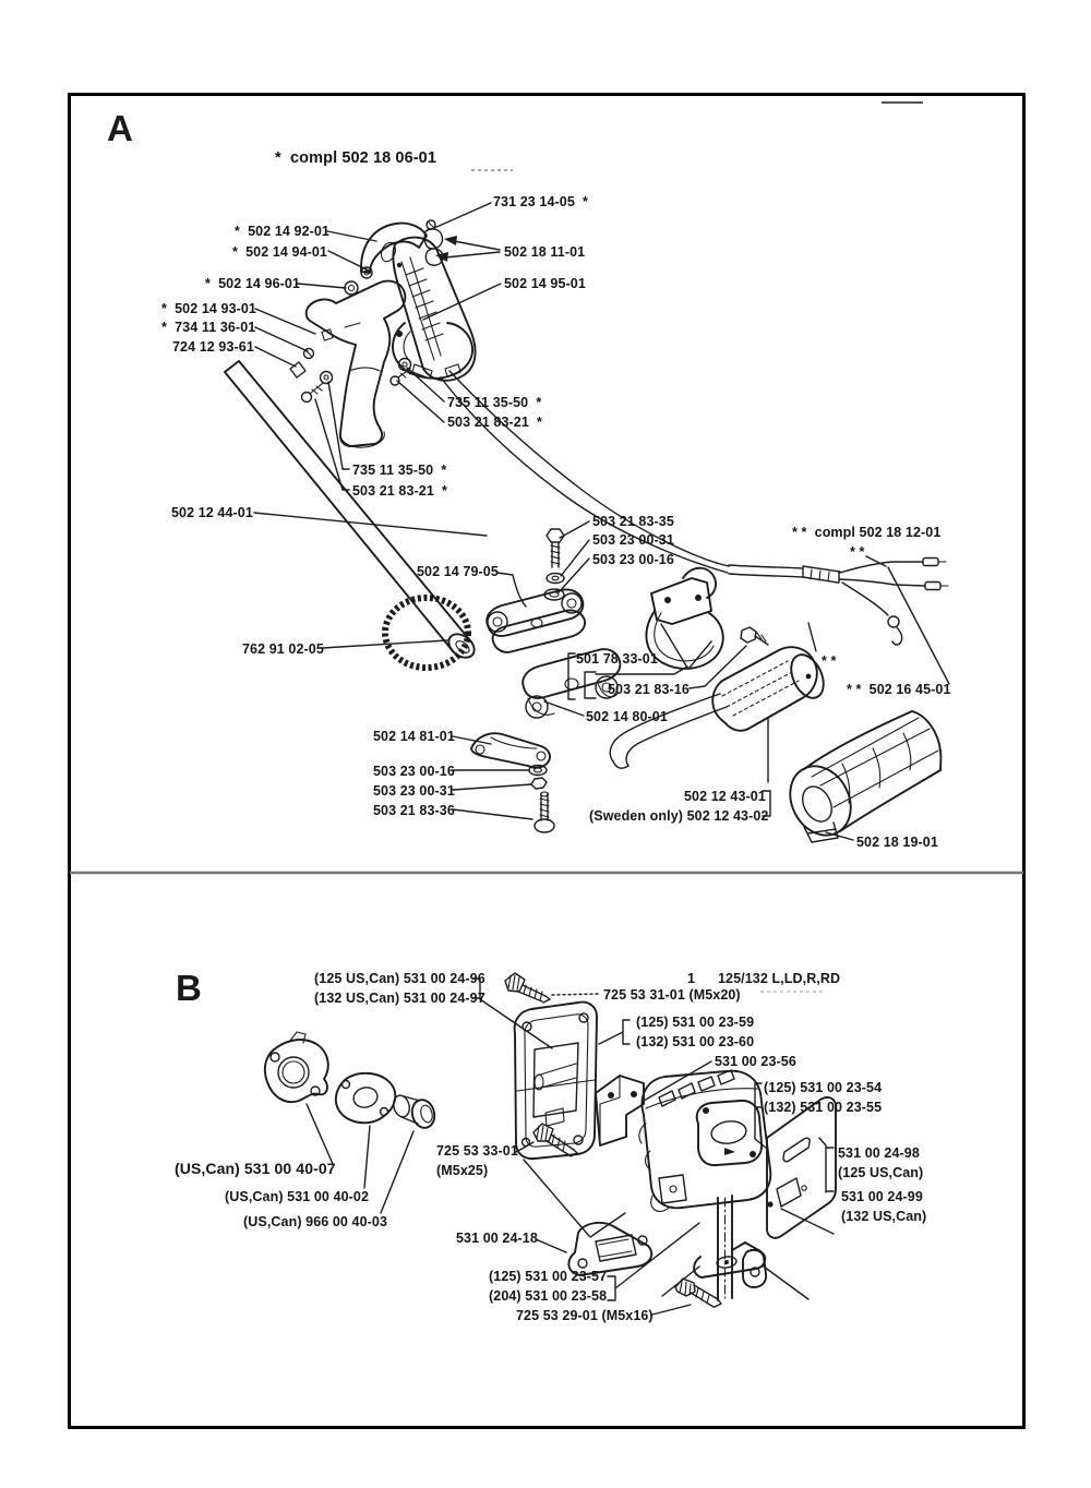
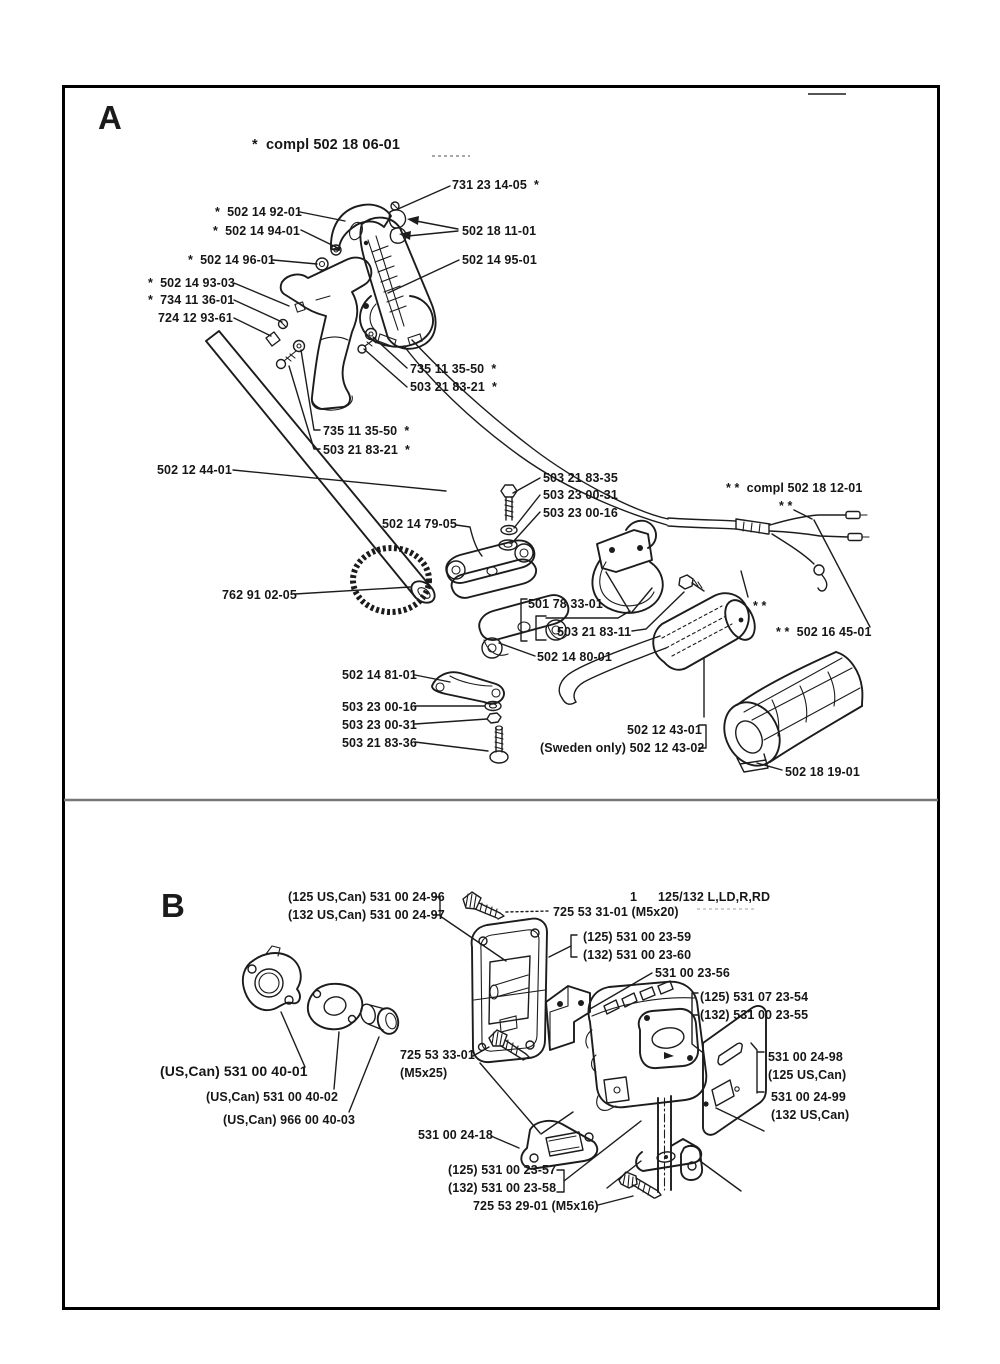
  A
  B
  * compl 502 18 06-01
  731 23 14-05 *
  * 502 14 92-01
  * 502 14 94-01
  502 18 11-01
  * 502 14 96-01
  502 14 95-01
- * 502 14 93-01
+ * 502 14 93-03
  * 734 11 36-01
  724 12 93-61
  735 11 35-50 *
  503 21 83-21 *
  735 11 35-50 *
  503 21 83-21 *
  502 12 44-01
  503 21 83-35
  503 23 00-31
  503 23 00-16
  * * compl 502 18 12-01
  * *
  502 14 79-05
  762 91 02-05
  501 78 33-01
  * *
- 503 21 83-16
+ 503 21 83-11
  * * 502 16 45-01
  502 14 80-01
  502 14 81-01
  503 23 00-16
  503 23 00-31
  503 21 83-36
  502 12 43-01
  (Sweden only) 502 12 43-02
  502 18 19-01
  (125 US,Can) 531 00 24-96
  (132 US,Can) 531 00 24-97
  1
  125/132 L,LD,R,RD
  725 53 31-01 (M5x20)
  (125) 531 00 23-59
  (132) 531 00 23-60
  531 00 23-56
- (125) 531 00 23-54
+ (125) 531 07 23-54
  (132) 531 00 23-55
  531 00 24-98
  (125 US,Can)
  531 00 24-99
  (132 US,Can)
- (US,Can) 531 00 40-07
+ (US,Can) 531 00 40-01
  (US,Can) 531 00 40-02
  (US,Can) 966 00 40-03
  725 53 33-01
  (M5x25)
  531 00 24-18
  (125) 531 00 23-57
- (204) 531 00 23-58
+ (132) 531 00 23-58
  725 53 29-01 (M5x16)
